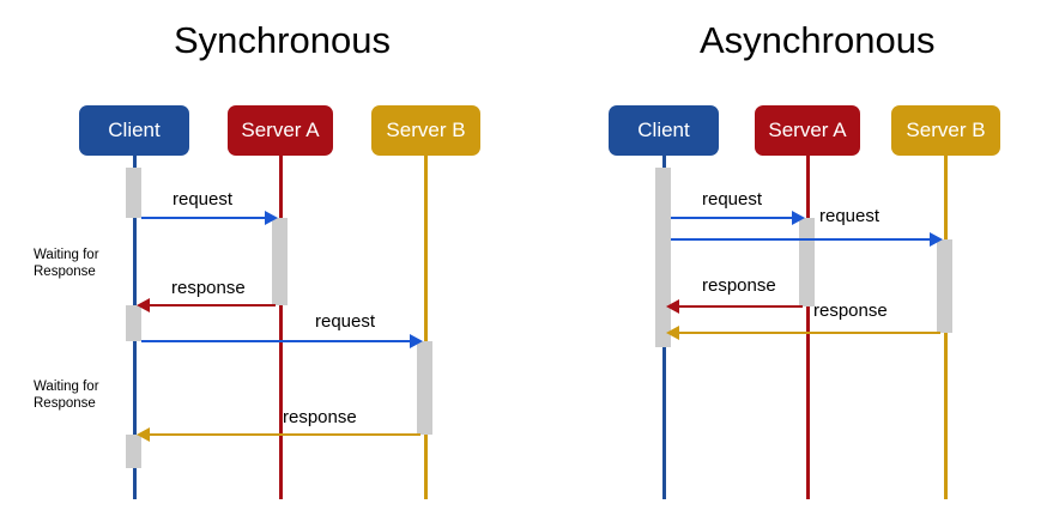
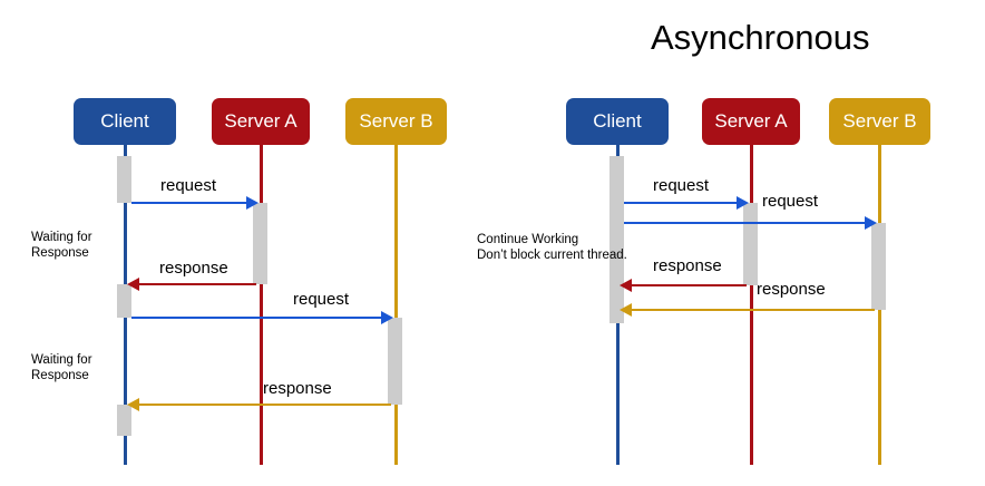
- Synchronous
  Client
  Server A
  Server B
  request
  response
  request
  response
  Waiting for
  Response
  Waiting for
  Response
  Asynchronous
  Client
  Server A
  Server B
  request
  request
  response
  response
+ Continue Working
+ Don’t block current thread.
